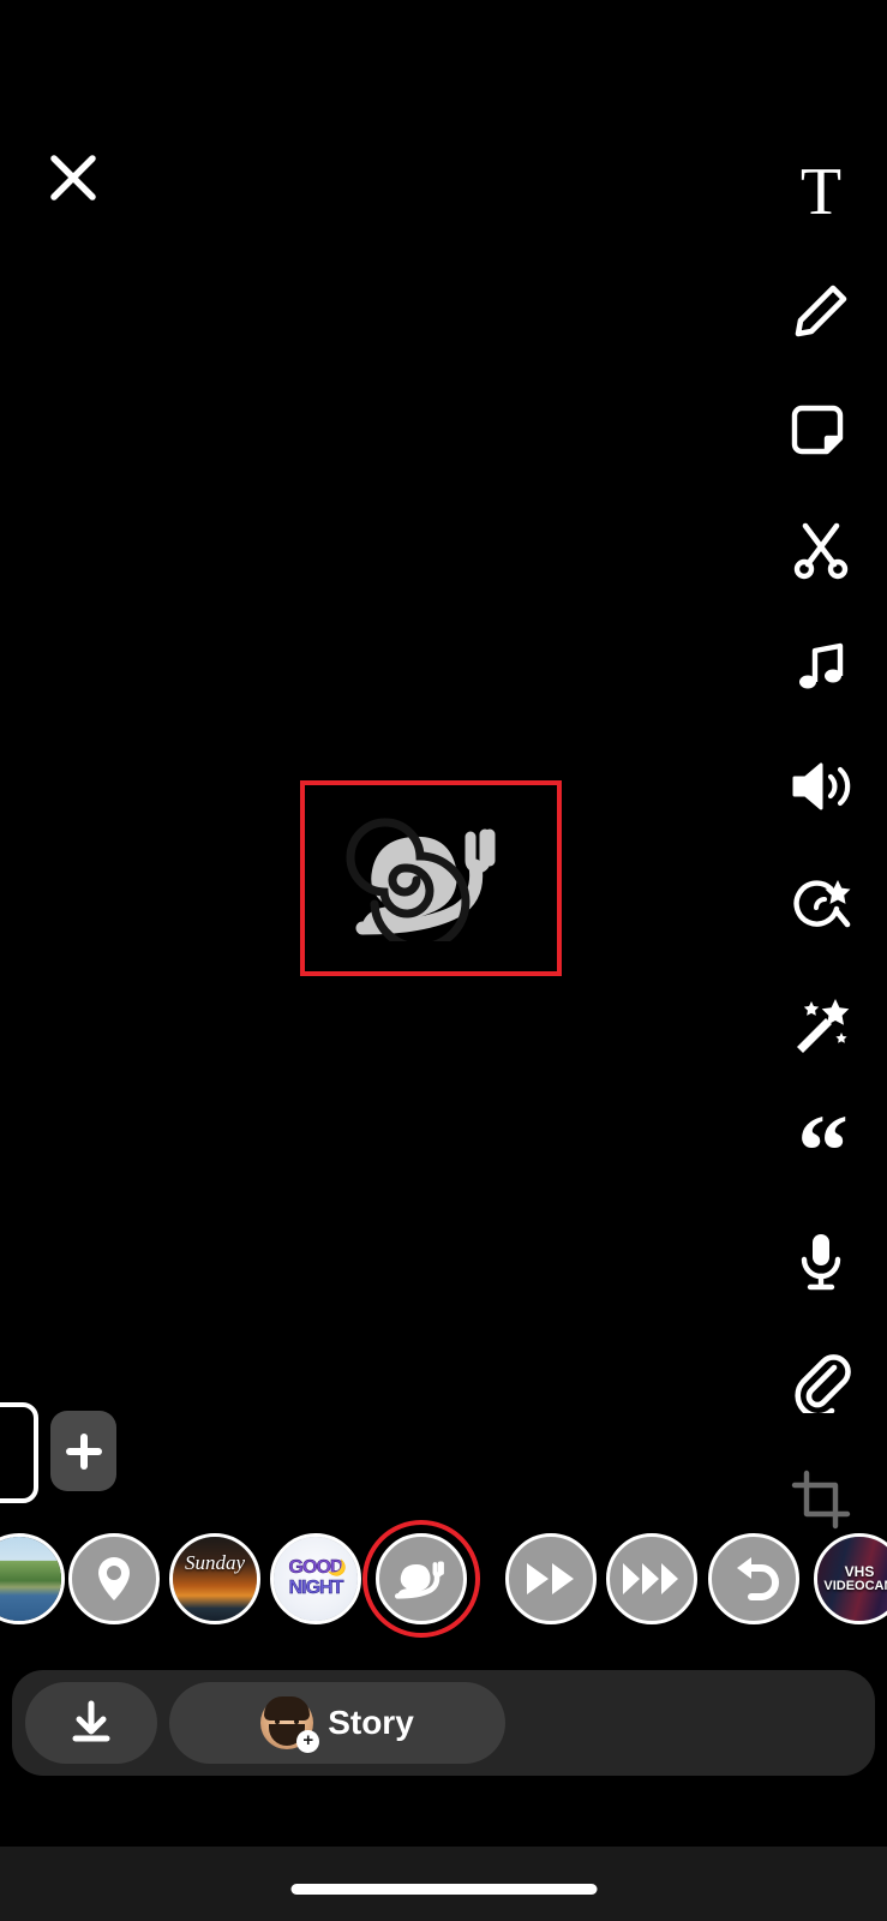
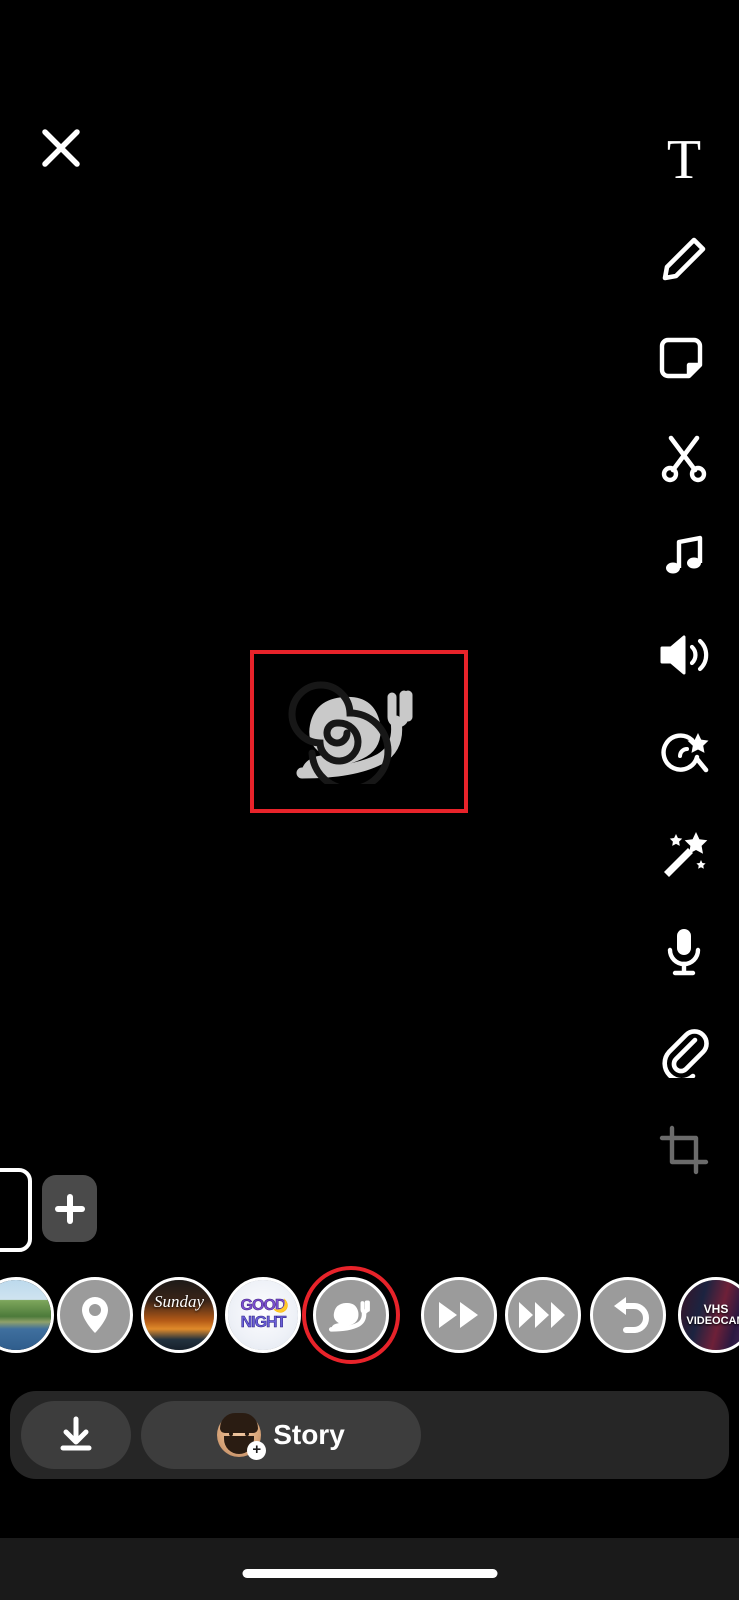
  T
- “
  Sunday
  GOOD
  NIGHT
  🌙
  VHS
  VIDEOCA
  +
  Story
